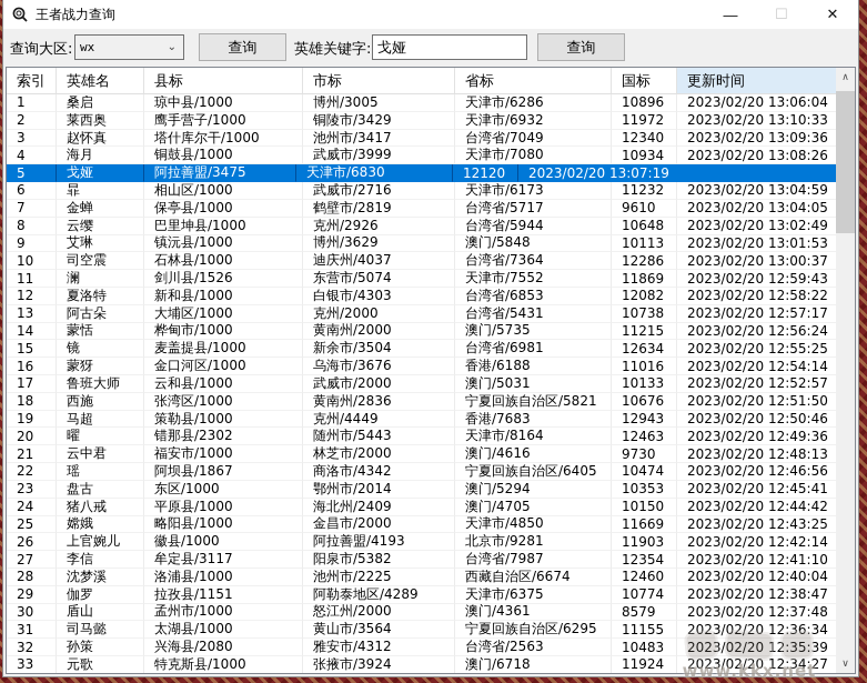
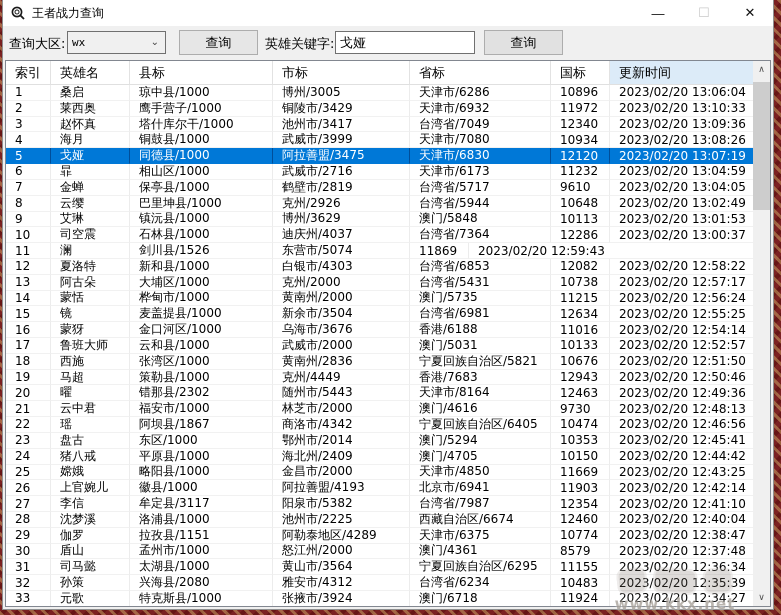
  王者战力查询
  —
  ☐
  ✕
  查询大区:
  wx
  ⌄
  查询
  英雄关键字:
  戈娅
  查询
  索引
  英雄名
  县标
  市标
  省标
  国标
  更新时间
  1
  桑启
  琼中县/1000
  博州/3005
  天津市/6286
  10896
  2023/02/20 13:06:04
  2
  莱西奥
  鹰手营子/1000
  铜陵市/3429
  天津市/6932
  11972
  2023/02/20 13:10:33
  3
  赵怀真
  塔什库尔干/1000
  池州市/3417
  台湾省/7049
  12340
  2023/02/20 13:09:36
  4
  海月
  铜鼓县/1000
  武威市/3999
  天津市/7080
  10934
  2023/02/20 13:08:26
  5
  戈娅
+ 同德县/1000
  阿拉善盟/3475
  天津市/6830
  12120
  2023/02/20 13:07:19
  6
  暃
  相山区/1000
  武威市/2716
  天津市/6173
  11232
  2023/02/20 13:04:59
  7
  金蝉
  保亭县/1000
  鹤壁市/2819
  台湾省/5717
  9610
  2023/02/20 13:04:05
  8
  云缨
  巴里坤县/1000
  克州/2926
  台湾省/5944
  10648
  2023/02/20 13:02:49
  9
  艾琳
  镇沅县/1000
  博州/3629
  澳门/5848
  10113
  2023/02/20 13:01:53
  10
  司空震
  石林县/1000
  迪庆州/4037
  台湾省/7364
  12286
  2023/02/20 13:00:37
  11
  澜
  剑川县/1526
  东营市/5074
- 天津市/7552
  11869
  2023/02/20 12:59:43
  12
  夏洛特
  新和县/1000
  白银市/4303
  台湾省/6853
  12082
  2023/02/20 12:58:22
  13
  阿古朵
  大埔区/1000
  克州/2000
  台湾省/5431
  10738
  2023/02/20 12:57:17
  14
  蒙恬
  桦甸市/1000
  黄南州/2000
  澳门/5735
  11215
  2023/02/20 12:56:24
  15
  镜
  麦盖提县/1000
  新余市/3504
  台湾省/6981
  12634
  2023/02/20 12:55:25
  16
  蒙犽
  金口河区/1000
  乌海市/3676
  香港/6188
  11016
  2023/02/20 12:54:14
  17
  鲁班大师
  云和县/1000
  武威市/2000
  澳门/5031
  10133
  2023/02/20 12:52:57
  18
  西施
  张湾区/1000
  黄南州/2836
  宁夏回族自治区/5821
  10676
  2023/02/20 12:51:50
  19
  马超
  策勒县/1000
  克州/4449
  香港/7683
  12943
  2023/02/20 12:50:46
  20
  曜
  错那县/2302
  随州市/5443
  天津市/8164
  12463
  2023/02/20 12:49:36
  21
  云中君
  福安市/1000
  林芝市/2000
  澳门/4616
  9730
  2023/02/20 12:48:13
  22
  瑶
  阿坝县/1867
  商洛市/4342
  宁夏回族自治区/6405
  10474
  2023/02/20 12:46:56
  23
  盘古
  东区/1000
  鄂州市/2014
  澳门/5294
  10353
  2023/02/20 12:45:41
  24
  猪八戒
  平原县/1000
  海北州/2409
  澳门/4705
  10150
  2023/02/20 12:44:42
  25
  嫦娥
  略阳县/1000
  金昌市/2000
  天津市/4850
  11669
  2023/02/20 12:43:25
  26
  上官婉儿
  徽县/1000
  阿拉善盟/4193
- 北京市/9281
+ 北京市/6941
  11903
  2023/02/20 12:42:14
  27
  李信
  牟定县/3117
  阳泉市/5382
  台湾省/7987
  12354
  2023/02/20 12:41:10
  28
  沈梦溪
  洛浦县/1000
  池州市/2225
  西藏自治区/6674
  12460
  2023/02/20 12:40:04
  29
  伽罗
  拉孜县/1151
  阿勒泰地区/4289
  天津市/6375
  10774
  2023/02/20 12:38:47
  30
  盾山
  孟州市/1000
  怒江州/2000
  澳门/4361
  8579
  2023/02/20 12:37:48
  31
  司马懿
  太湖县/1000
  黄山市/3564
  宁夏回族自治区/6295
  11155
  2023/02/20 12:36:34
  32
  孙策
  兴海县/2080
  雅安市/4312
- 台湾省/2563
+ 台湾省/6234
  10483
  2023/02/20 12:35:39
  33
  元歌
  特克斯县/1000
  张掖市/3924
  澳门/6718
  11924
  2023/02/20 12:34:27
  ∧
  ∨
  www.kkx.net
